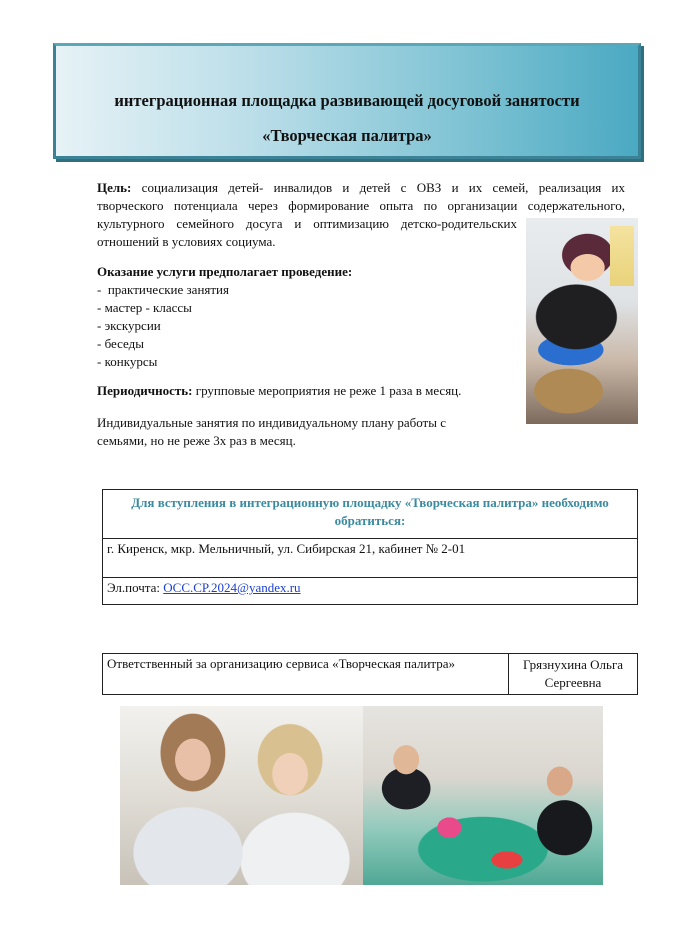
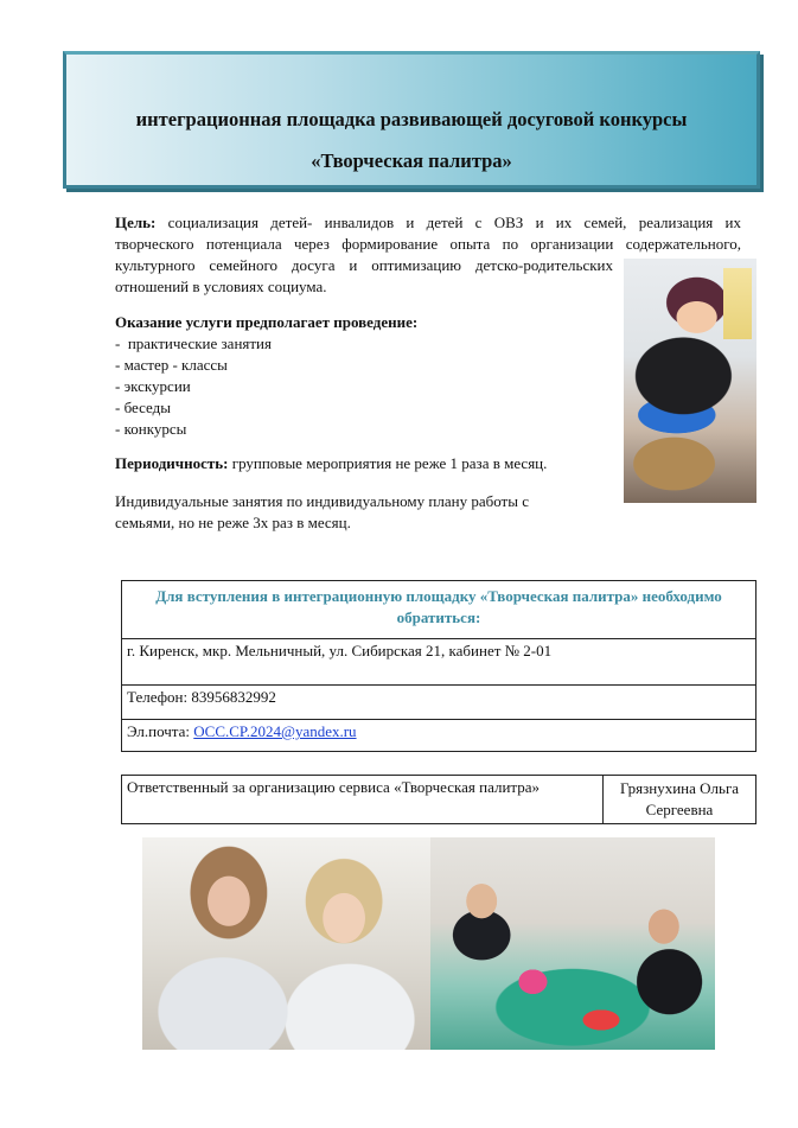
- интеграционная площадка развивающей досуговой занятости
+ интеграционная площадка развивающей досуговой конкурсы
  «Творческая палитра»
  Цель: социализация детей- инвалидов и детей с ОВЗ и их семей, реализация их
  творческого потенциала через формирование опыта по организации содержательного,
  культурного семейного досуга и оптимизацию детско-родительских
  отношений в условиях социума.
  Оказание услуги предполагает проведение:
  - практические занятия
  - мастер - классы
  - экскурсии
  - беседы
  - конкурсы
  Периодичность: групповые мероприятия не реже 1 раза в месяц.
  Индивидуальные занятия по индивидуальному плану работы с
  семьями, но не реже 3х раз в месяц.
  Для вступления в интеграционную площадку «Творческая палитра» необходимо обратиться:
  г. Киренск, мкр. Мельничный, ул. Сибирская 21, кабинет № 2-01
+ Телефон: 83956832992
  Эл.почта: OCC.CP.2024@yandex.ru
  Ответственный за организацию сервиса «Творческая палитра»	Грязнухина Ольга Сергеевна
